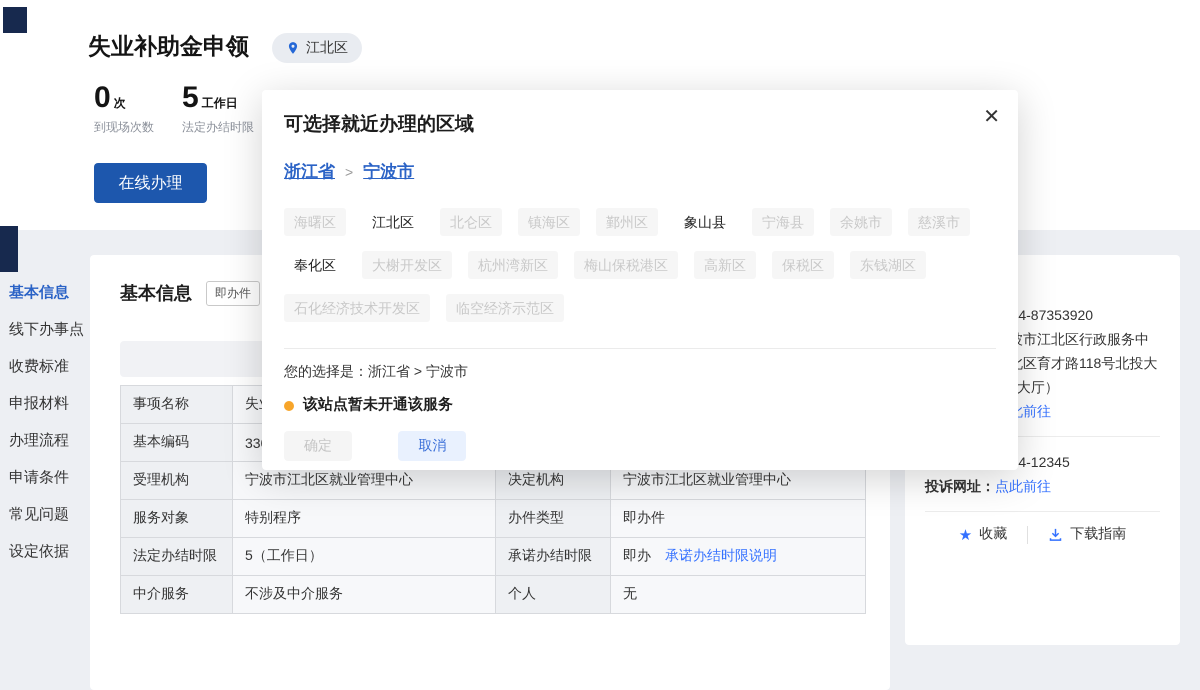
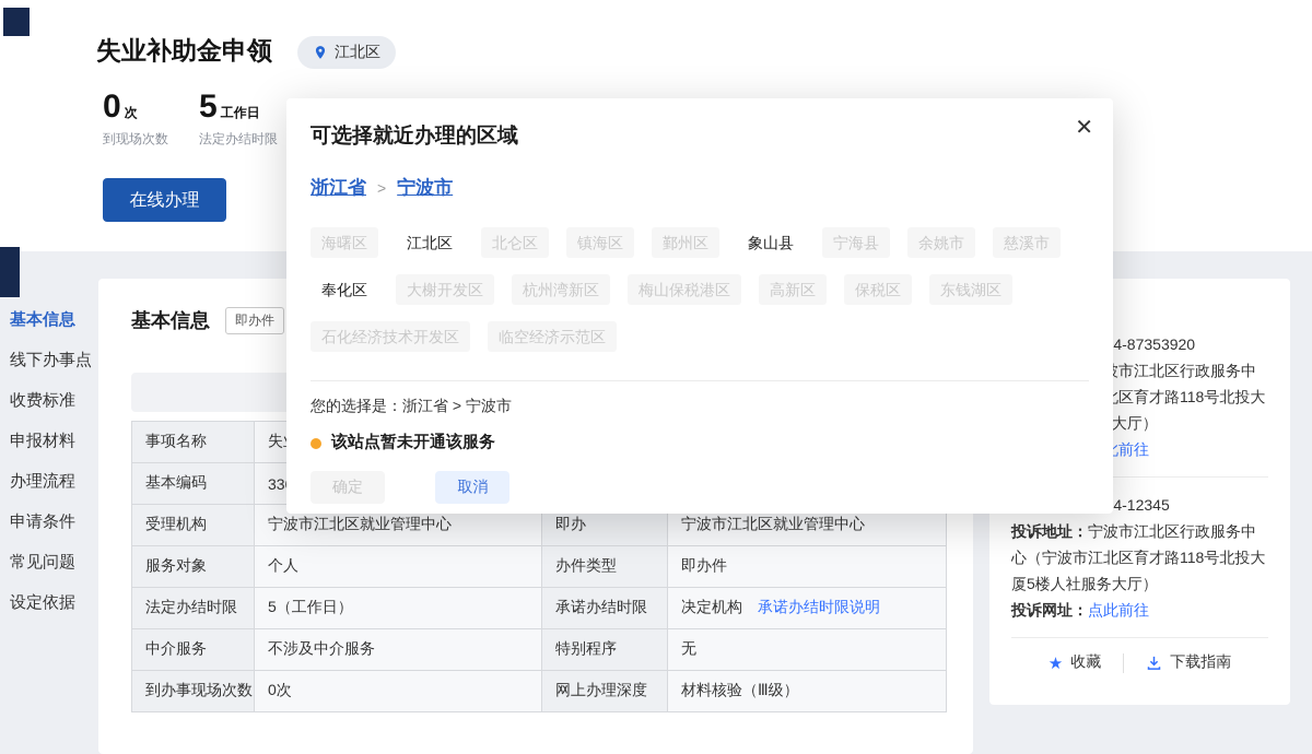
  失业补助金申领
  江北区
  0 次
  到现场次数
  5 工作日
  法定办结时限
  在线办理
  基本信息
  线下办事点
  收费标准
  申报材料
  办理流程
  申请条件
  常见问题
  设定依据
  基本信息
  即办件
  基本编码	33
- 受理机构	宁波市江北区就业管理中心	决定机构	宁波市江北区就业管理中心
+ 受理机构	宁波市江北区就业管理中心	即办	宁波市江北区就业管理中心
- 服务对象	特别程序	办件类型	即办件
+ 服务对象	个人	办件类型	即办件
- 法定办结时限	5（工作日）	承诺办结时限	即办 承诺办结时限说明
+ 法定办结时限	5（工作日）	承诺办结时限	决定机构 承诺办结时限说明
- 中介服务	不涉及中介服务	个人	无
+ 中介服务	不涉及中介服务	特别程序	无
+ 到办事现场次数	0次	网上办理深度	材料核验（Ⅲ级）
+ 投诉地址：宁波市江北区行政服务中心（宁波市江北区育才路118号北投大厦5楼人社服务大厅）
  投诉网址：点此前往
  ★
  收藏
  下载指南
  可选择就近办理的区域
  ✕
  浙江省 > 宁波市
  海曙区
  江北区
  北仑区
  镇海区
  鄞州区
  象山县
  宁海县
  余姚市
  慈溪市
  奉化区
  大榭开发区
  杭州湾新区
  梅山保税港区
  高新区
  保税区
  东钱湖区
  石化经济技术开发区
  临空经济示范区
  您的选择是：浙江省 > 宁波市
  该站点暂未开通该服务
  确定 取消
